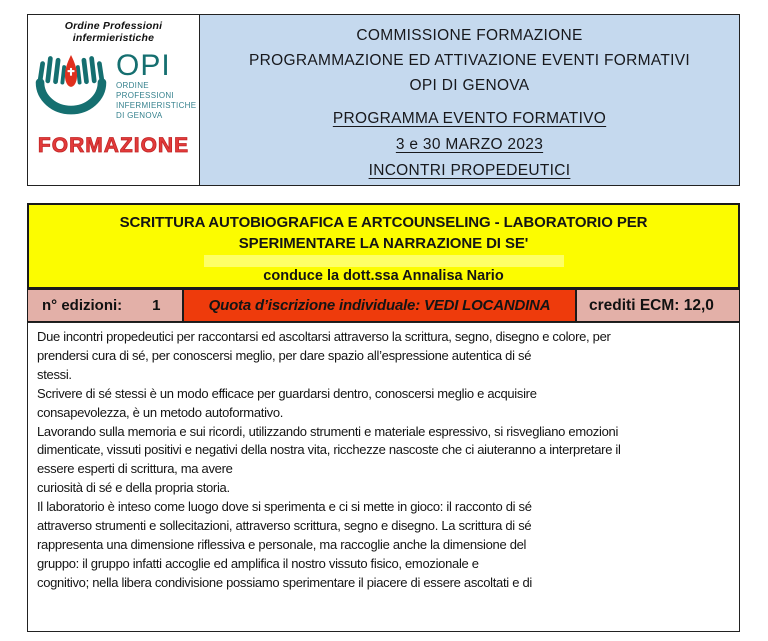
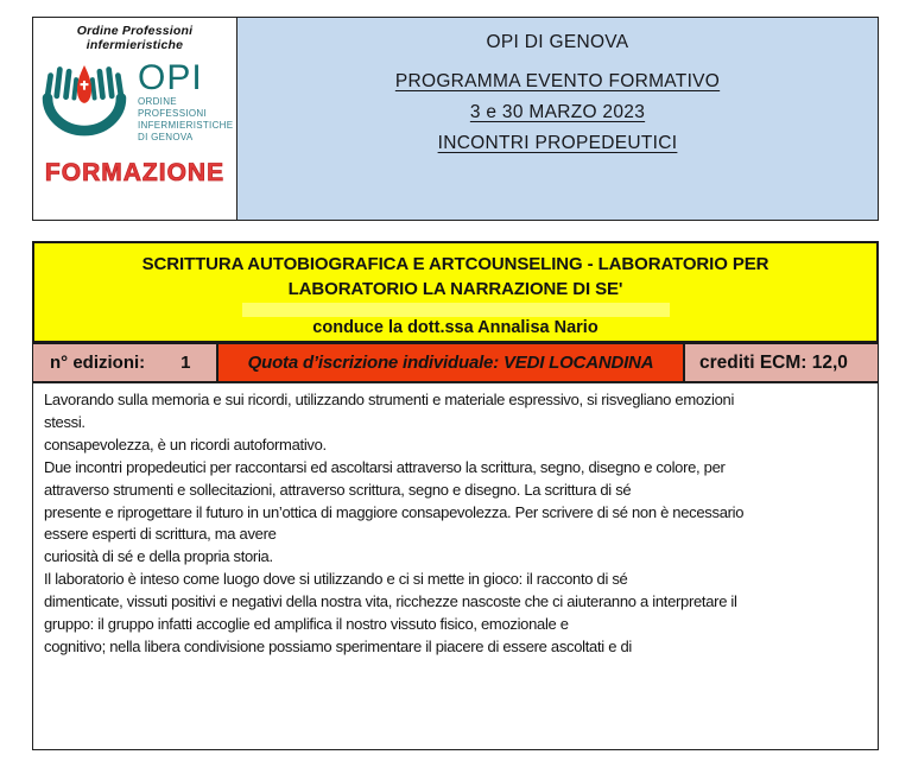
  Ordine Professioni infermieristiche
  OPI
  ORDINE PROFESSIONI
  INFERMIERISTICHE
  DI GENOVA
  FORMAZIONE
- COMMISSIONE FORMAZIONE
- PROGRAMMAZIONE ED ATTIVAZIONE EVENTI FORMATIVI
  OPI DI GENOVA
  PROGRAMMA EVENTO FORMATIVO
  3 e 30 MARZO 2023
  INCONTRI PROPEDEUTICI
  SCRITTURA AUTOBIOGRAFICA E ARTCOUNSELING - LABORATORIO PER
- SPERIMENTARE LA NARRAZIONE DI SE'
+ LABORATORIO LA NARRAZIONE DI SE'
  conduce la dott.ssa Annalisa Nario
  n° edizioni:
  1
  Quota d’iscrizione individuale: VEDI LOCANDINA
  crediti ECM: 12,0
- Due incontri propedeutici per raccontarsi ed ascoltarsi attraverso la scrittura, segno, disegno e colore, per
+ Lavorando sulla memoria e sui ricordi, utilizzando strumenti e materiale espressivo, si risvegliano emozioni
- prendersi cura di sé, per conoscersi meglio, per dare spazio all’espressione autentica di sé
  stessi.
- Scrivere di sé stessi è un modo efficace per guardarsi dentro, conoscersi meglio e acquisire
- consapevolezza, è un metodo autoformativo.
+ consapevolezza, è un ricordi autoformativo.
- Lavorando sulla memoria e sui ricordi, utilizzando strumenti e materiale espressivo, si risvegliano emozioni
+ Due incontri propedeutici per raccontarsi ed ascoltarsi attraverso la scrittura, segno, disegno e colore, per
- dimenticate, vissuti positivi e negativi della nostra vita, ricchezze nascoste che ci aiuteranno a interpretare il
+ attraverso strumenti e sollecitazioni, attraverso scrittura, segno e disegno. La scrittura di sé
+ presente e riprogettare il futuro in un’ottica di maggiore consapevolezza. Per scrivere di sé non è necessario
  essere esperti di scrittura, ma avere
  curiosità di sé e della propria storia.
- Il laboratorio è inteso come luogo dove si sperimenta e ci si mette in gioco: il racconto di sé
+ Il laboratorio è inteso come luogo dove si utilizzando e ci si mette in gioco: il racconto di sé
- attraverso strumenti e sollecitazioni, attraverso scrittura, segno e disegno. La scrittura di sé
+ dimenticate, vissuti positivi e negativi della nostra vita, ricchezze nascoste che ci aiuteranno a interpretare il
- rappresenta una dimensione riflessiva e personale, ma raccoglie anche la dimensione del
  gruppo: il gruppo infatti accoglie ed amplifica il nostro vissuto fisico, emozionale e
  cognitivo; nella libera condivisione possiamo sperimentare il piacere di essere ascoltati e di
